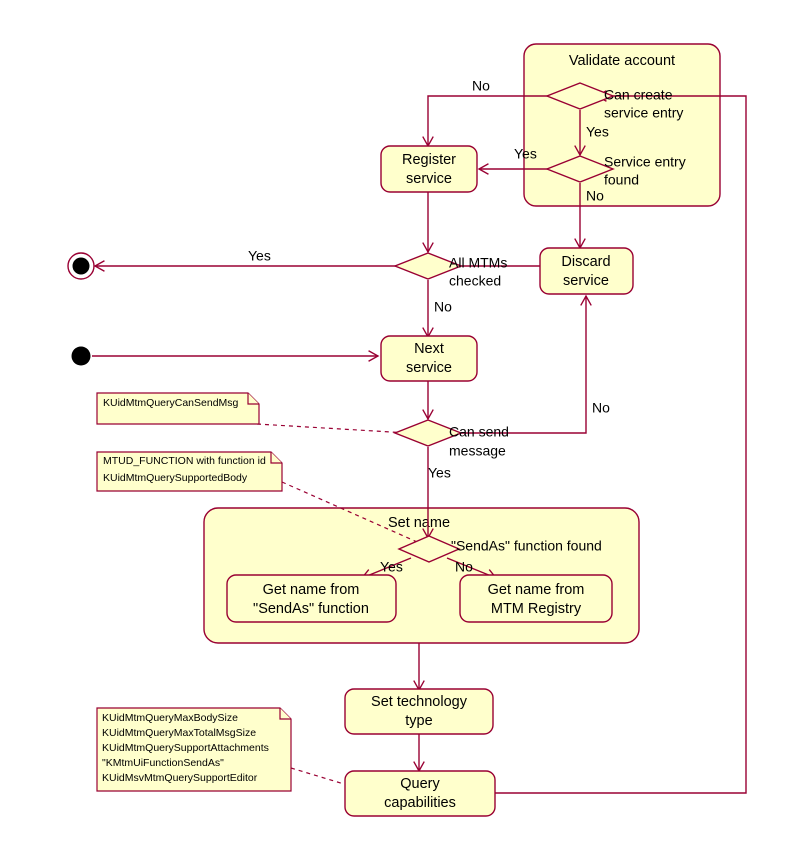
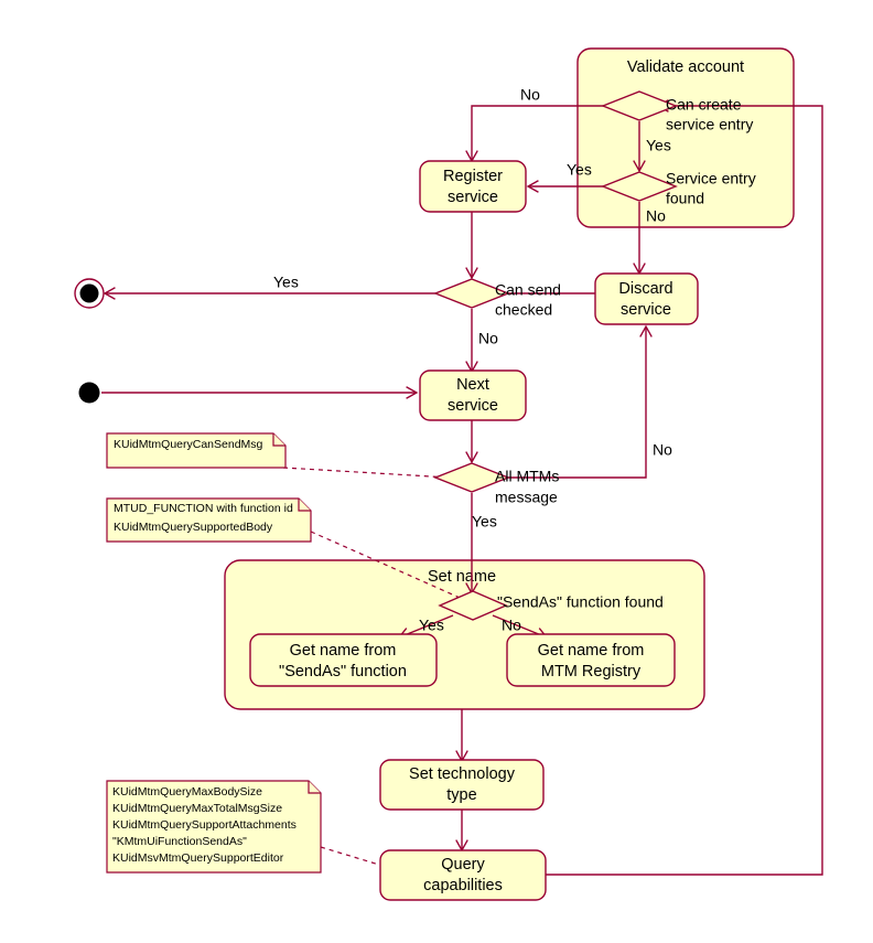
  Validate account
  Set name
  Can create
  service entry
  Service entry
  found
- All MTMs
+ Can send
  checked
- Can send
+ All MTMs
  message
  "SendAs" function found
  Register
  service
  Discard
  service
  Next
  service
  Get name from
  "SendAs" function
  Get name from
  MTM Registry
  Set technology
  type
  Query
  capabilities
  No
  Yes
  Yes
  No
  Yes
  No
  No
  Yes
  Yes
  No
  KUidMtmQueryCanSendMsg
  MTUD_FUNCTION with function id
  KUidMtmQuerySupportedBody
  KUidMtmQueryMaxBodySize
  KUidMtmQueryMaxTotalMsgSize
  KUidMtmQuerySupportAttachments
  "KMtmUiFunctionSendAs"
  KUidMsvMtmQuerySupportEditor
